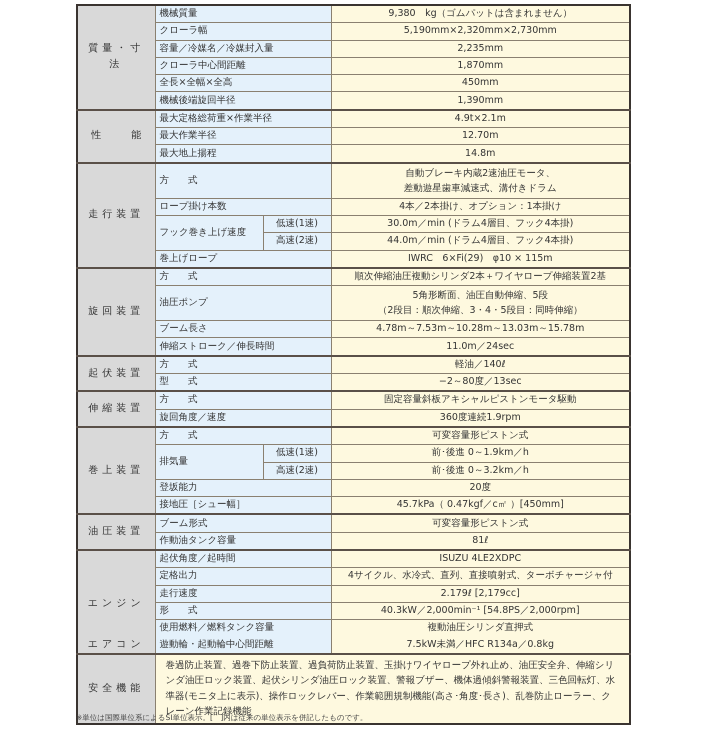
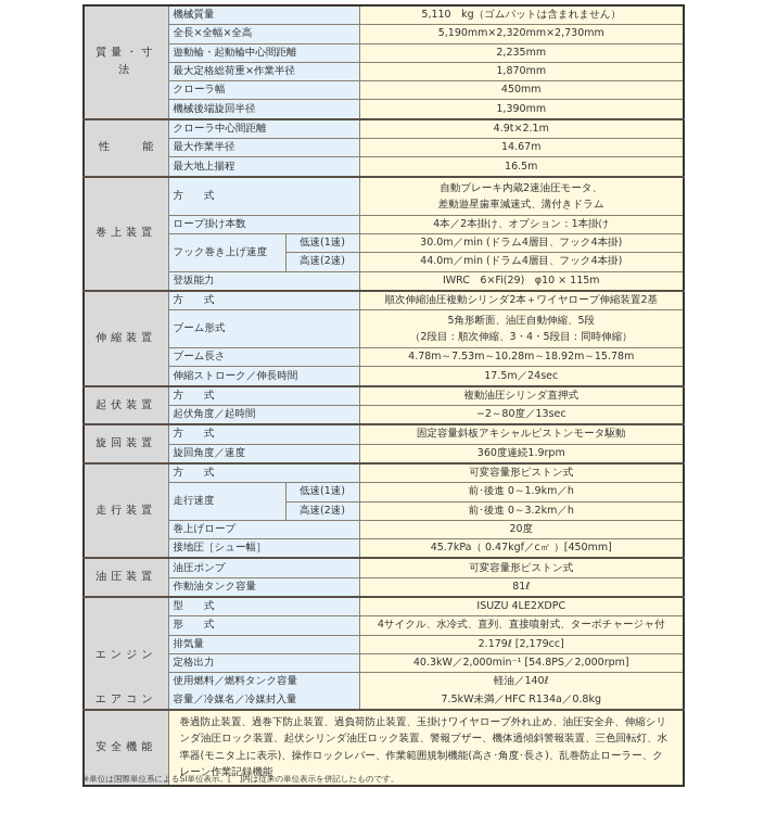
- 質量・寸法	機械質量	9,380 kg（ゴムパットは含まれません）
+ 質量・寸法	機械質量	5,110 kg（ゴムパットは含まれません）
- クローラ幅	5,190mm×2,320mm×2,730mm
+ 全長×全幅×全高	5,190mm×2,320mm×2,730mm
- 容量／冷媒名／冷媒封入量	2,235mm
+ 遊動輪・起動輪中心間距離	2,235mm
- クローラ中心間距離	1,870mm
+ 最大定格総荷重×作業半径	1,870mm
- 全長×全幅×全高	450mm
+ クローラ幅	450mm
  機械後端旋回半径	1,390mm
- 性 能	最大定格総荷重×作業半径	4.9t×2.1m
+ 性 能	クローラ中心間距離	4.9t×2.1m
- 最大作業半径	12.70m
+ 最大作業半径	14.67m
- 最大地上揚程	14.8m
+ 最大地上揚程	16.5m
- 走行装置	方 式	自動ブレーキ内蔵2速油圧モータ、差動遊星歯車減速式、溝付きドラム
+ 巻上装置	方 式	自動ブレーキ内蔵2速油圧モータ、差動遊星歯車減速式、溝付きドラム
  ロープ掛け本数	4本／2本掛け、オプション：1本掛け
  フック巻き上げ速度	低速(1速)	30.0m／min (ドラム4層目、フック4本掛)
  高速(2速)	44.0m／min (ドラム4層目、フック4本掛)
- 巻上げロープ	IWRC 6×Fi(29) φ10 × 115m
+ 登坂能力	IWRC 6×Fi(29) φ10 × 115m
- 旋回装置	方 式	順次伸縮油圧複動シリンダ2本＋ワイヤロープ伸縮装置2基
+ 伸縮装置	方 式	順次伸縮油圧複動シリンダ2本＋ワイヤロープ伸縮装置2基
- 油圧ポンプ	5角形断面、油圧自動伸縮、5段（2段目：順次伸縮、3・4・5段目：同時伸縮）
+ ブーム形式	5角形断面、油圧自動伸縮、5段（2段目：順次伸縮、3・4・5段目：同時伸縮）
- ブーム長さ	4.78m～7.53m～10.28m～13.03m～15.78m
+ ブーム長さ	4.78m～7.53m～10.28m～18.92m～15.78m
- 伸縮ストローク／伸長時間	11.0m／24sec
+ 伸縮ストローク／伸長時間	17.5m／24sec
- 起伏装置	方 式	軽油／140ℓ
+ 起伏装置	方 式	複動油圧シリンダ直押式
- 型 式	−2～80度／13sec
+ 起伏角度／起時間	−2～80度／13sec
- 伸縮装置	方 式	固定容量斜板アキシャルピストンモータ駆動
+ 旋回装置	方 式	固定容量斜板アキシャルピストンモータ駆動
  旋回角度／速度	360度連続1.9rpm
- 巻上装置	方 式	可変容量形ピストン式
+ 走行装置	方 式	可変容量形ピストン式
- 排気量	低速(1速)	前･後進 0～1.9km／h
+ 走行速度	低速(1速)	前･後進 0～1.9km／h
  高速(2速)	前･後進 0～3.2km／h
- 登坂能力	20度
+ 巻上げロープ	20度
  接地圧［シュー幅］	45.7kPa（ 0.47kgf／c㎡ ）[450mm]
- 油圧装置	ブーム形式	可変容量形ピストン式
+ 油圧装置	油圧ポンプ	可変容量形ピストン式
  作動油タンク容量	81ℓ
- エンジン	起伏角度／起時間	ISUZU 4LE2XDPC
+ エンジン	型 式	ISUZU 4LE2XDPC
- 定格出力	4サイクル、水冷式、直列、直接噴射式、ターボチャージャ付
+ 形 式	4サイクル、水冷式、直列、直接噴射式、ターボチャージャ付
- 走行速度	2.179ℓ [2,179cc]
+ 排気量	2.179ℓ [2,179cc]
- 形 式	40.3kW／2,000min⁻¹ [54.8PS／2,000rpm]
+ 定格出力	40.3kW／2,000min⁻¹ [54.8PS／2,000rpm]
- エアコン	使用燃料／燃料タンク容量	複動油圧シリンダ直押式
+ エアコン	使用燃料／燃料タンク容量	軽油／140ℓ
- 遊動輪・起動輪中心間距離	7.5kW未満／HFC R134a／0.8kg
+ 容量／冷媒名／冷媒封入量	7.5kW未満／HFC R134a／0.8kg
  安全機能	巻過防止装置、過巻下防止装置、過負荷防止装置、玉掛けワイヤロープ外れ止め、油圧安全弁、伸縮シリンダ油圧ロック装置、起伏シリンダ油圧ロック装置、警報ブザー、機体過傾斜警報装置、三色回転灯、水準器(モニタ上に表示)、操作ロックレバー、作業範囲規制機能(高さ･角度･長さ)、乱巻防止ローラー、クレーン作業記録機能
  ※単位は国際単位系によるSI単位表示。[ ]内は従来の単位表示を併記したものです。
